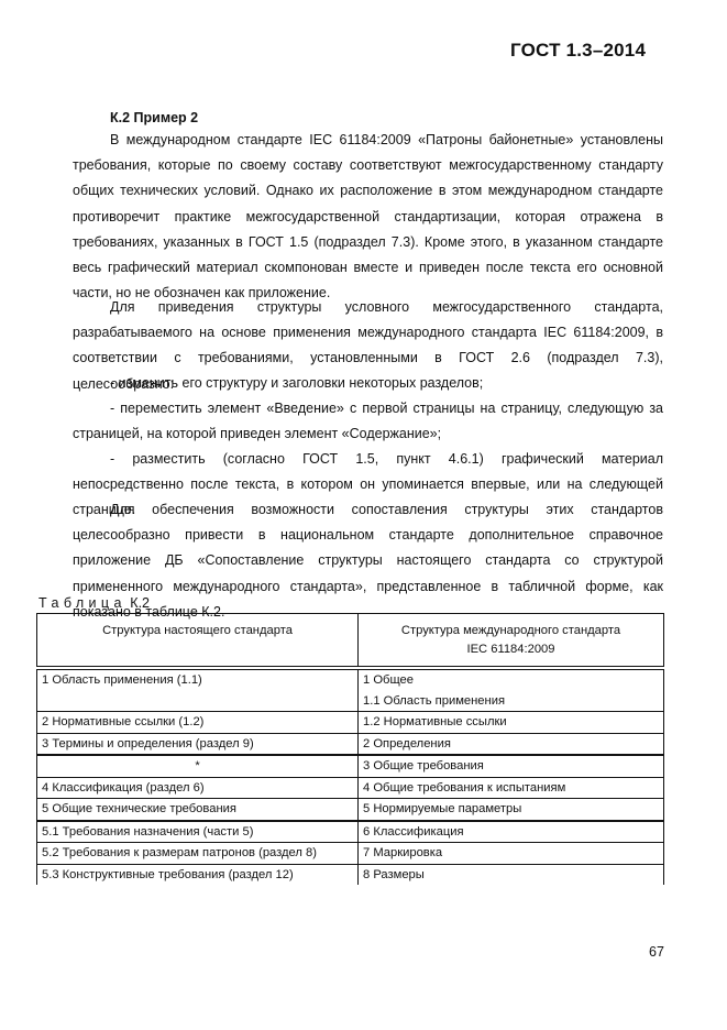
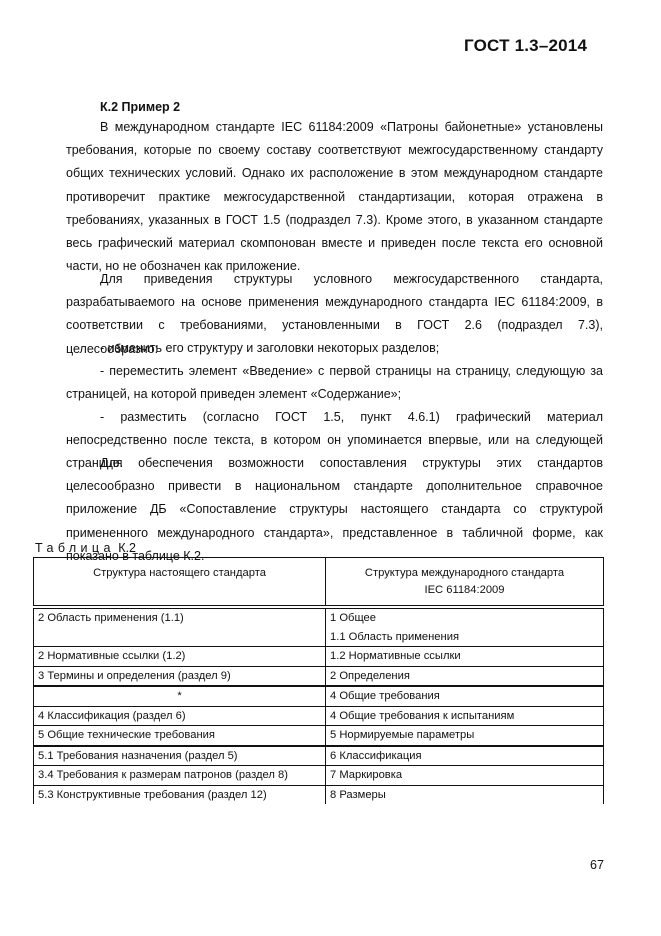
  ГОСТ 1.3–2014
  К.2 Пример 2
  В международном стандарте IEC 61184:2009 «Патроны байонетные» установлены требования, которые по своему составу соответствуют межгосударственному стандарту общих технических условий. Однако их расположение в этом международном стандарте противоречит практике межгосударственной стандартизации, которая отражена в требованиях, указанных в ГОСТ 1.5 (подраздел 7.3). Кроме этого, в указанном стандарте весь графический материал скомпонован вместе и приведен после текста его основной части, но не обозначен как приложение.
  Для приведения структуры условного межгосударственного стандарта, разрабатываемого на основе применения международного стандарта IEC 61184:2009, в соответствии с требованиями, установленными в ГОСТ 2.6 (подраздел 7.3), целесообразно:
  - изменить его структуру и заголовки некоторых разделов;
  - переместить элемент «Введение» с первой страницы на страницу, следующую за страницей, на которой приведен элемент «Содержание»;
  - разместить (согласно ГОСТ 1.5, пункт 4.6.1) графический материал непосредственно после текста, в котором он упоминается впервые, или на следующей странице.
  Для обеспечения возможности сопоставления структуры этих стандартов целесообразно привести в национальном стандарте дополнительное справочное приложение ДБ «Сопоставление структуры настоящего стандарта со структурой примененного международного стандарта», представленное в табличной форме, как показано в таблице К.2.
  Таблица К.2
  Структура настоящего стандарта	Структура международного стандарта IEC 61184:2009
- 1 Область применения (1.1)	1 Общее
+ 2 Область применения (1.1)	1 Общее
  1.1 Область применения
  2 Нормативные ссылки (1.2)	1.2 Нормативные ссылки
  3 Термины и определения (раздел 9)	2 Определения
- *	3 Общие требования
+ *	4 Общие требования
  4 Классификация (раздел 6)	4 Общие требования к испытаниям
  5 Общие технические требования	5 Нормируемые параметры
- 5.1 Требования назначения (части 5)	6 Классификация
+ 5.1 Требования назначения (раздел 5)	6 Классификация
- 5.2 Требования к размерам патронов (раздел 8)	7 Маркировка
+ 3.4 Требования к размерам патронов (раздел 8)	7 Маркировка
  5.3 Конструктивные требования (раздел 12)	8 Размеры
  67
